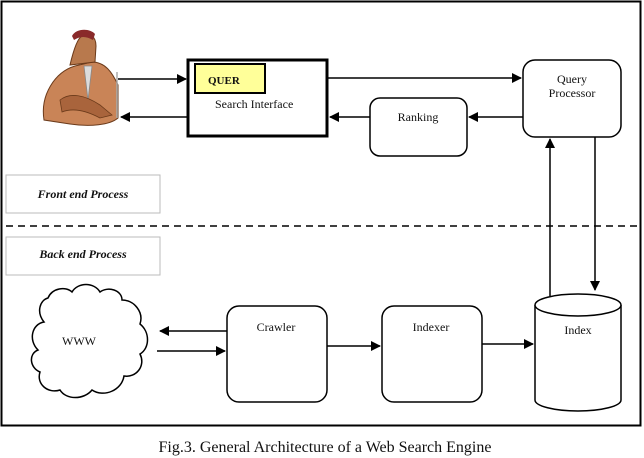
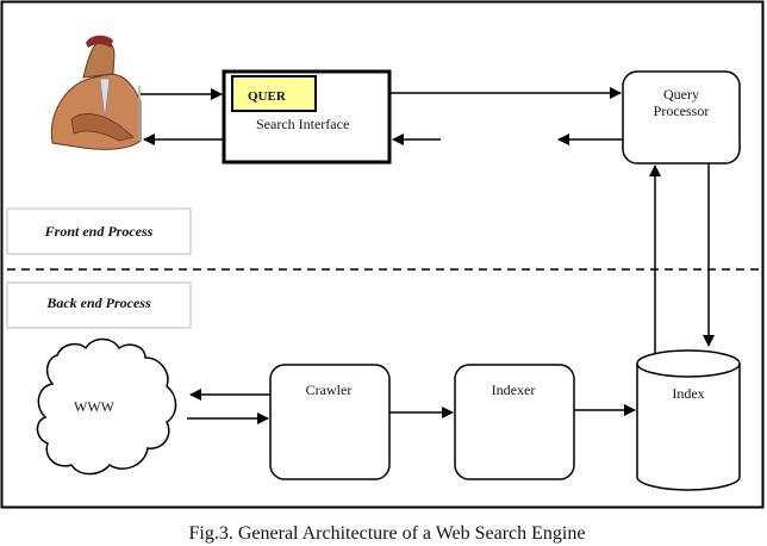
  QUER
  Search Interface
- Ranking
  Query
  Processor
  Front end Process
  Back end Process
  WWW
  Crawler
  Indexer
  Index
  Fig.3. General Architecture of a Web Search Engine
